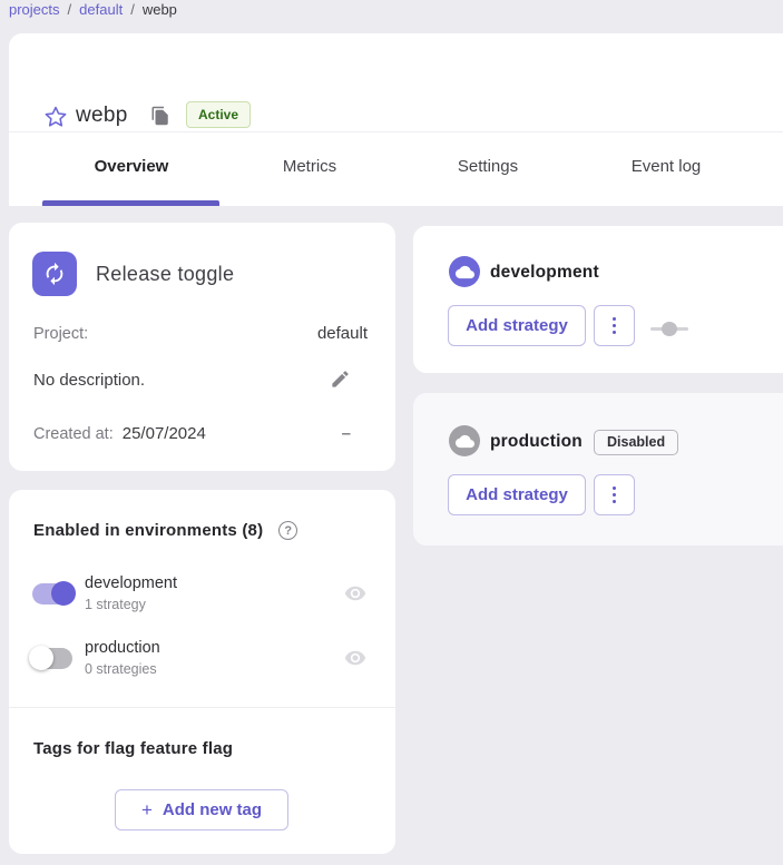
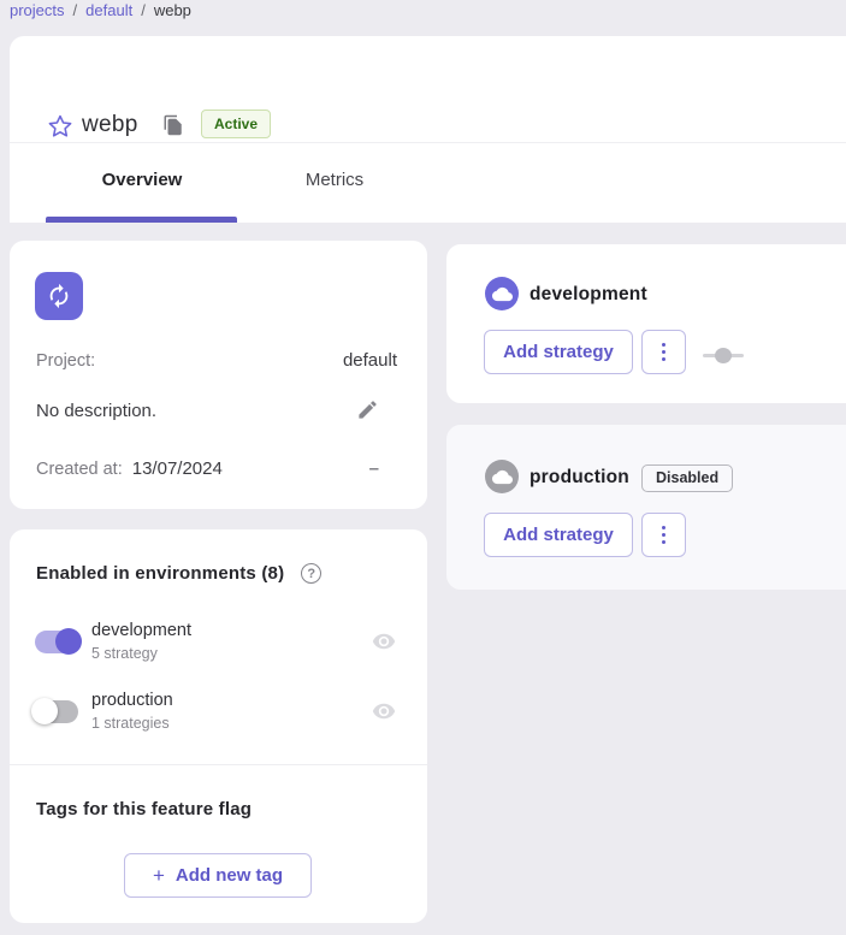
  projects
  /
  default
  /
  webp
  webp
  Active
  Overview
  Metrics
- Settings
- Event log
- Release toggle
  Project:
  default
  No description.
  Created at:
- 25/07/2024
+ 13/07/2024
  –
  Enabled in environments (8)
  ?
  development
- 1 strategy
+ 5 strategy
  production
- 0 strategies
+ 1 strategies
- Tags for flag feature flag
+ Tags for this feature flag
  +
  Add new tag
  development
  Add strategy
  production
  Disabled
  Add strategy
